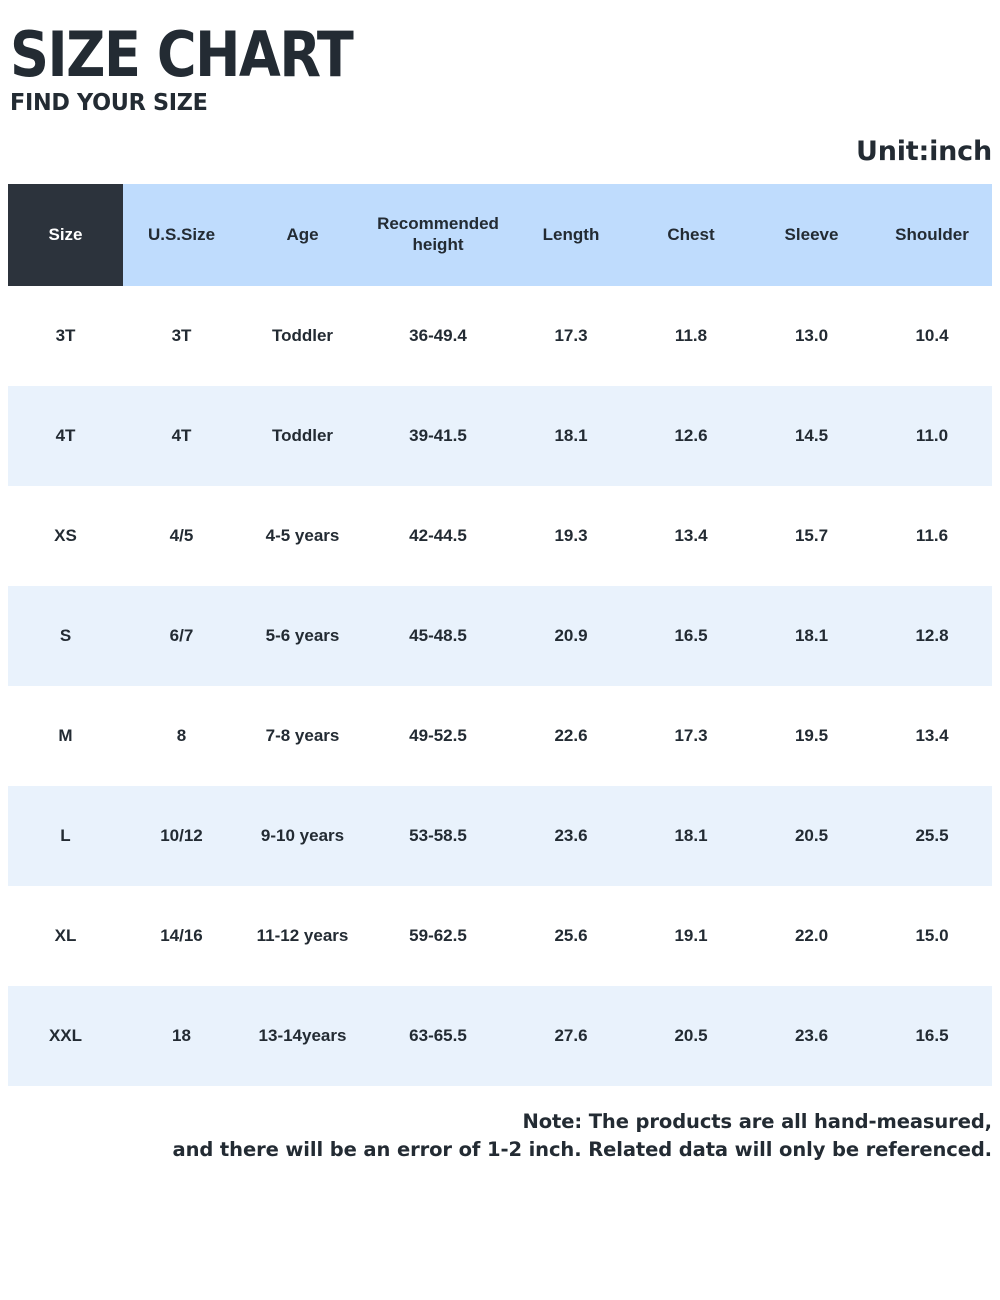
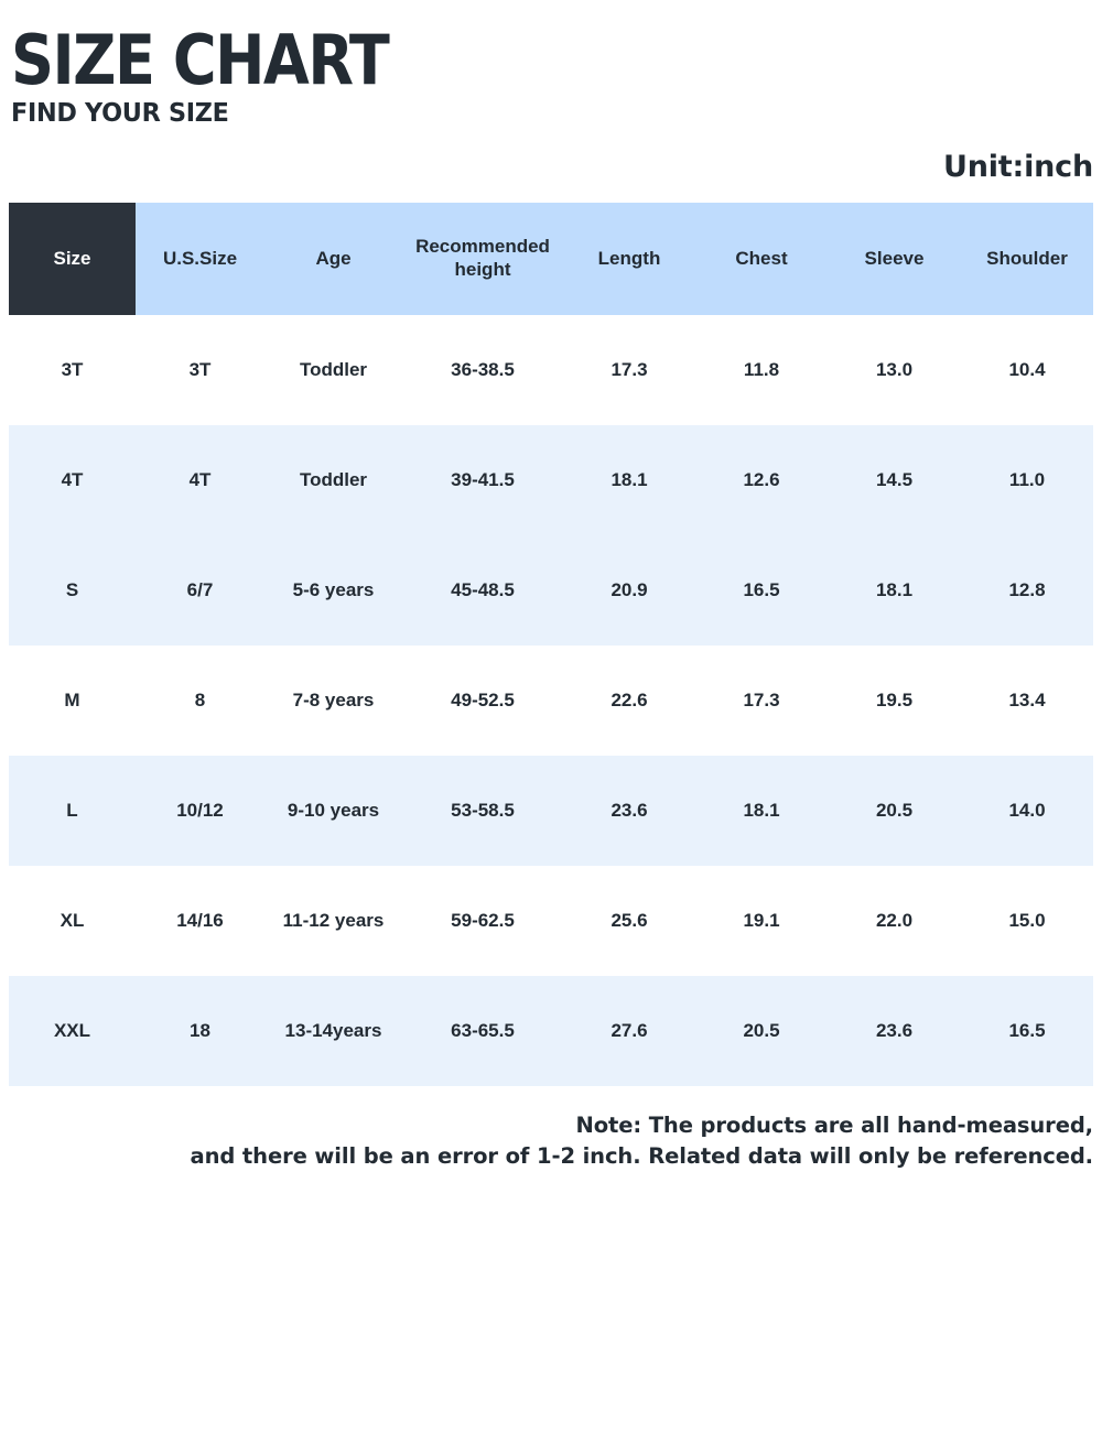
  SIZE CHART
  FIND YOUR SIZE
  Unit:inch
  Size	U.S.Size	Age	Recommended height	Length	Chest	Sleeve	Shoulder
- 3T	3T	Toddler	36-49.4	17.3	11.8	13.0	10.4
+ 3T	3T	Toddler	36-38.5	17.3	11.8	13.0	10.4
  4T	4T	Toddler	39-41.5	18.1	12.6	14.5	11.0
- XS	4/5	4-5 years	42-44.5	19.3	13.4	15.7	11.6
  S	6/7	5-6 years	45-48.5	20.9	16.5	18.1	12.8
  M	8	7-8 years	49-52.5	22.6	17.3	19.5	13.4
- L	10/12	9-10 years	53-58.5	23.6	18.1	20.5	25.5
+ L	10/12	9-10 years	53-58.5	23.6	18.1	20.5	14.0
  XL	14/16	11-12 years	59-62.5	25.6	19.1	22.0	15.0
  XXL	18	13-14years	63-65.5	27.6	20.5	23.6	16.5
  Note: The products are all hand-measured,
  and there will be an error of 1-2 inch. Related data will only be referenced.
